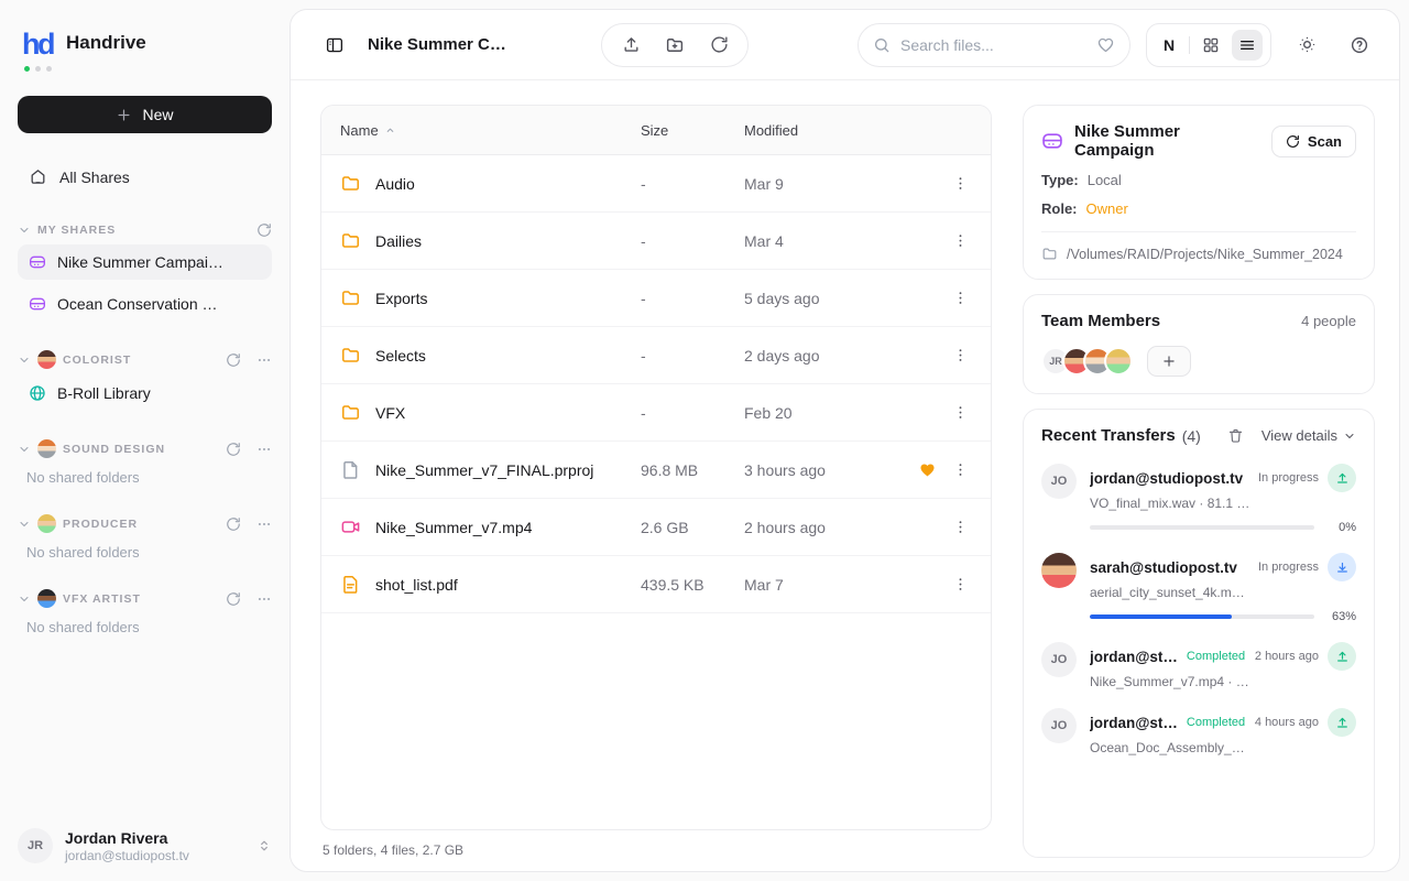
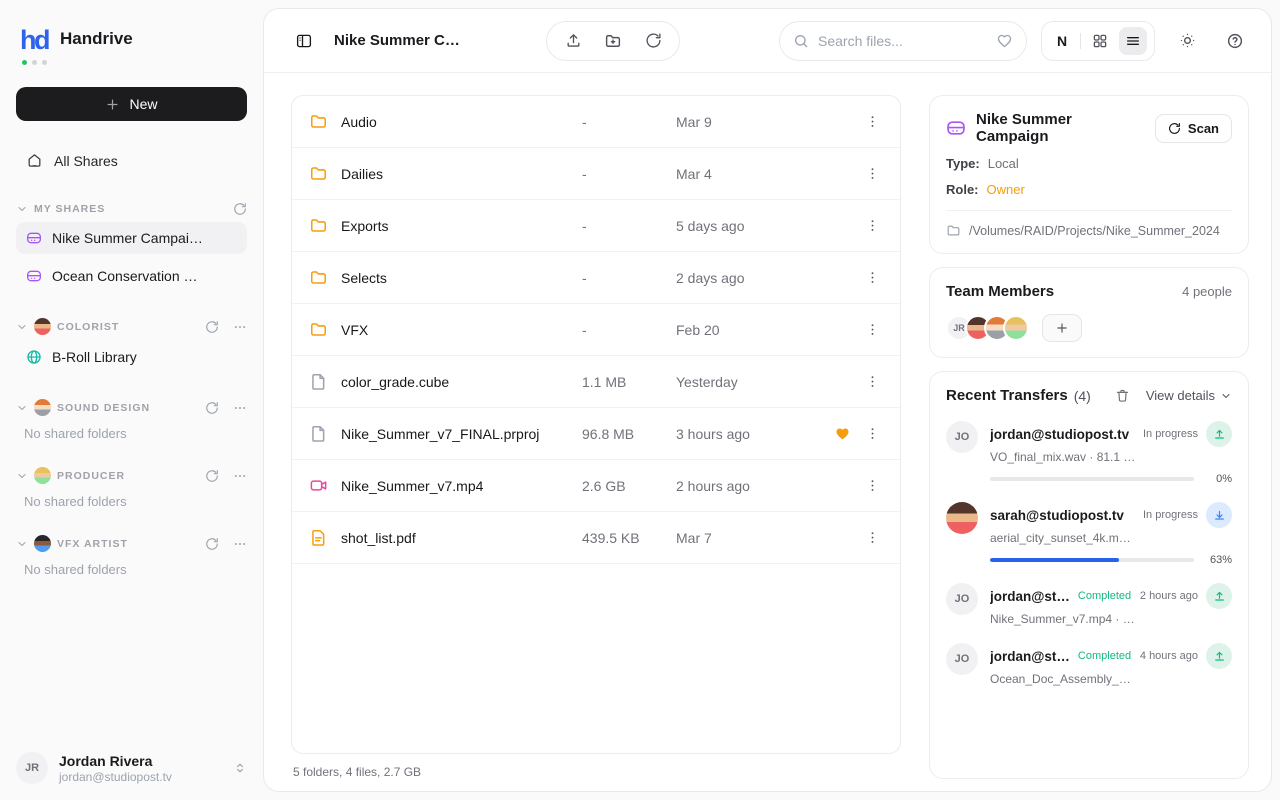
  hd
  Handrive
  New
  All Shares
  MY SHARES
  Nike Summer Campai…
  Ocean Conservation …
  COLORIST
  B-Roll Library
  SOUND DESIGN
  No shared folders
  PRODUCER
  No shared folders
  VFX ARTIST
  No shared folders
  JR
  Jordan Rivera
  jordan@studiopost.tv
  Nike Summer C…
  Search files...
  N
- Name
- Size
- Modified
  Audio
  -
  Mar 9
  Dailies
  -
  Mar 4
  Exports
  -
  5 days ago
  Selects
  -
  2 days ago
  VFX
  -
  Feb 20
+ color_grade.cube
+ 1.1 MB
+ Yesterday
  Nike_Summer_v7_FINAL.prproj
  96.8 MB
  3 hours ago
  Nike_Summer_v7.mp4
  2.6 GB
  2 hours ago
  shot_list.pdf
  439.5 KB
  Mar 7
  5 folders, 4 files, 2.7 GB
  Nike Summer Campaign
  Scan
  Type:
  Local
  Role:
  Owner
  /Volumes/RAID/Projects/Nike_Summer_2024
  Team Members
  4 people
  JR
  Recent Transfers
  (4)
  View details
  JO
  jordan@studiopost.tv
  In progress
  VO_final_mix.wav · 81.1 …
  0%
  sarah@studiopost.tv
  In progress
  aerial_city_sunset_4k.m…
  63%
  JO
  jordan@st…
  Completed
  2 hours ago
  Nike_Summer_v7.mp4 · …
  JO
  jordan@st…
  Completed
  4 hours ago
  Ocean_Doc_Assembly_…
